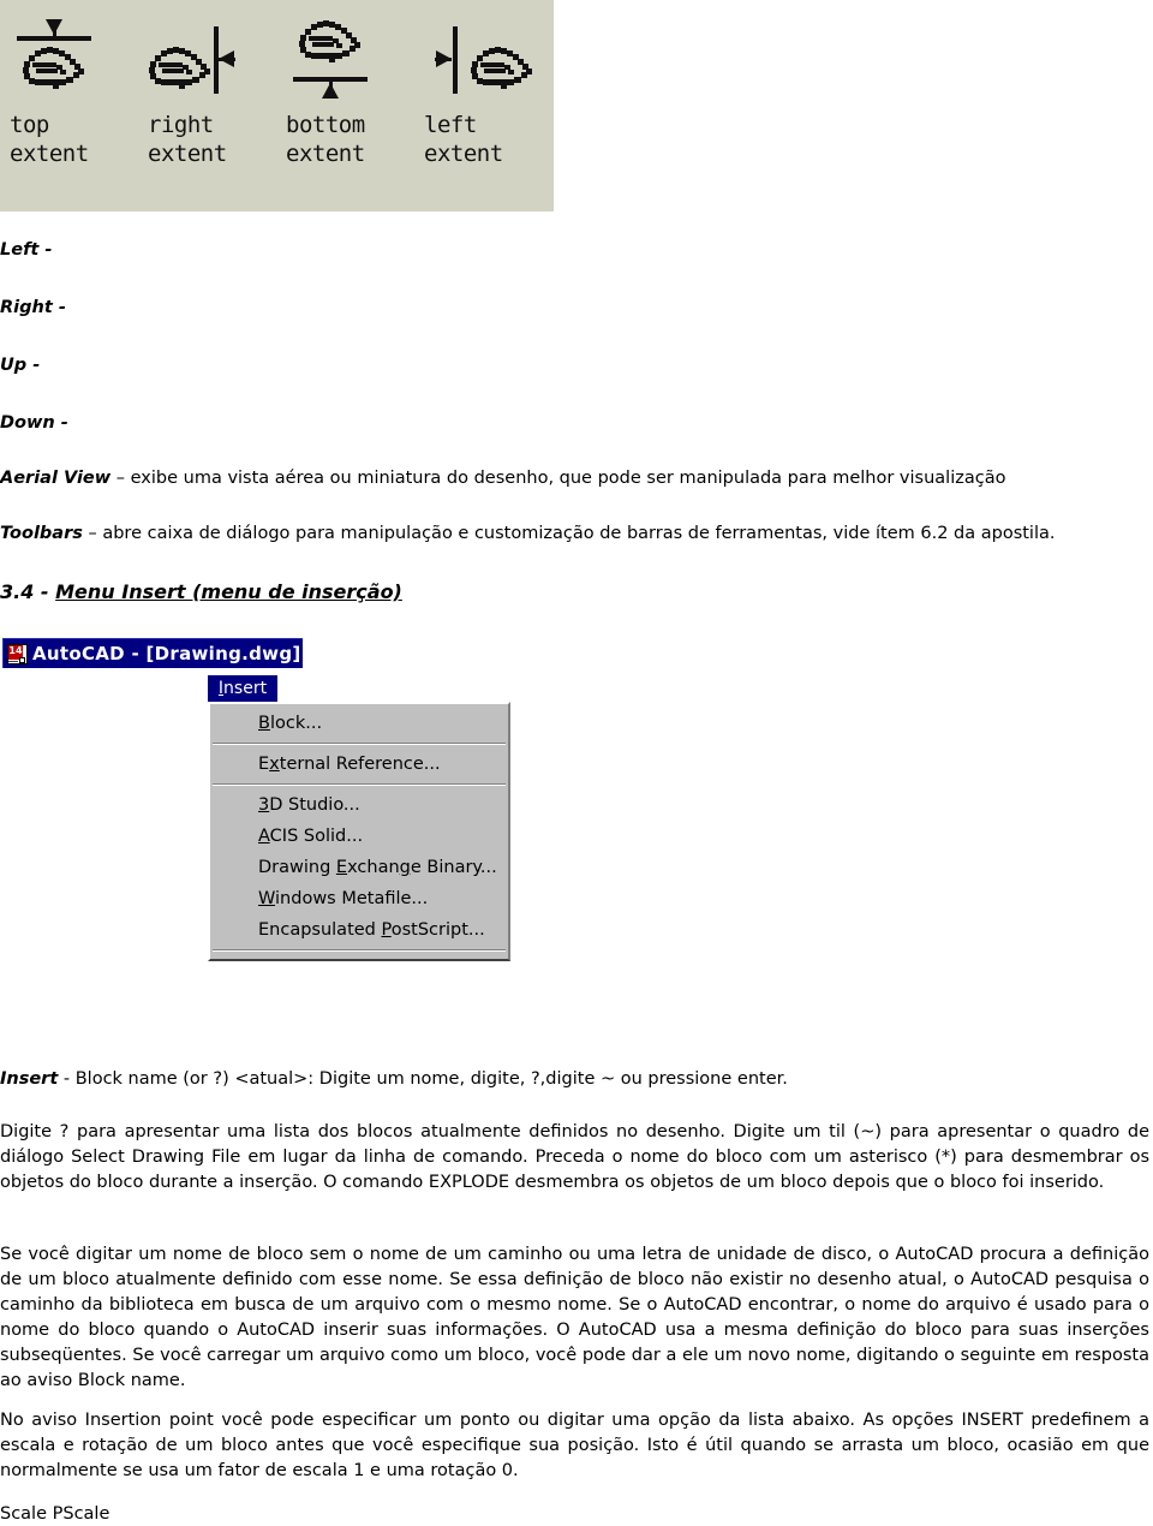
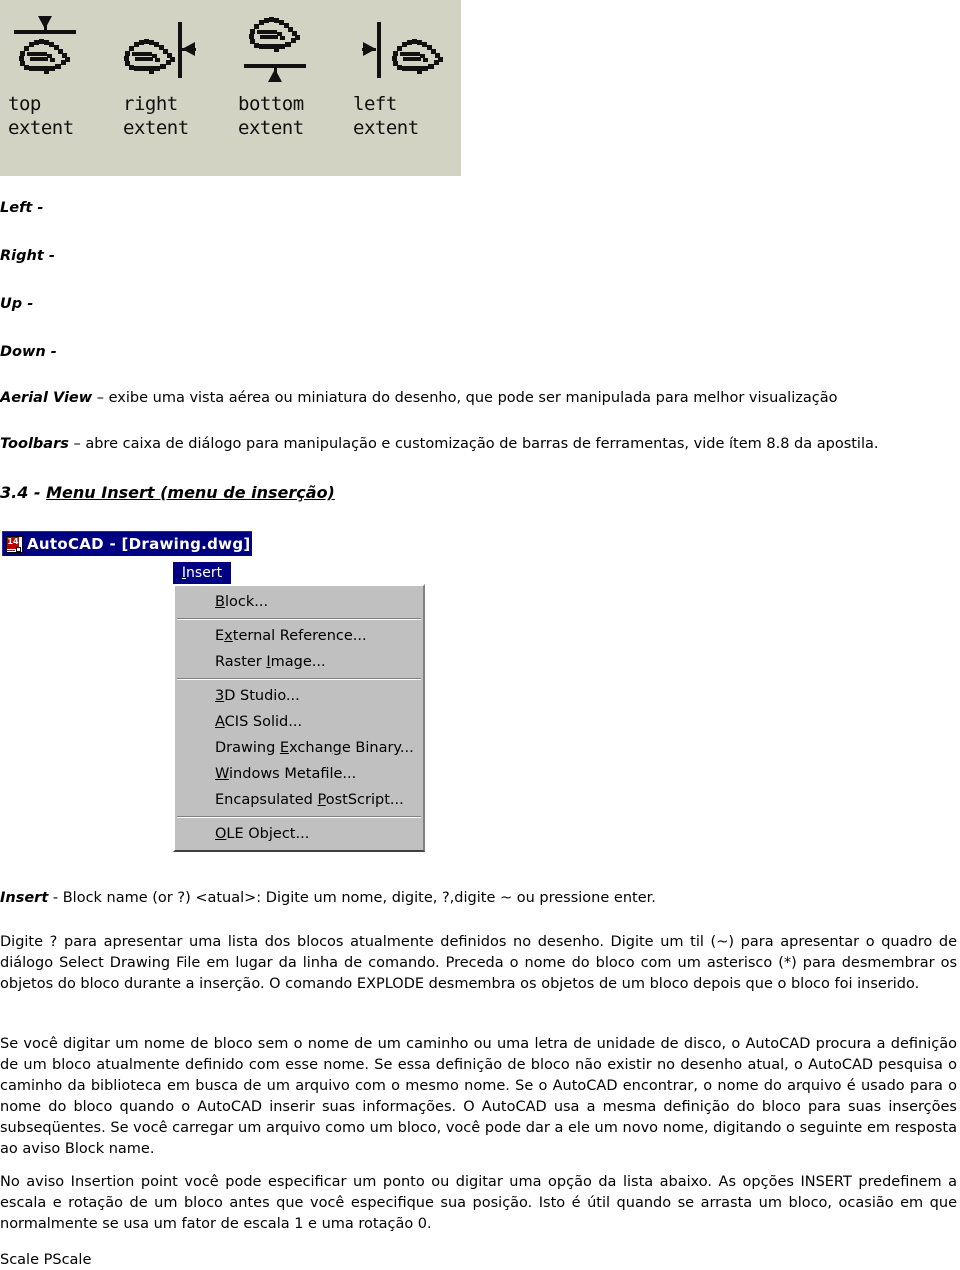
  top
  extent
  right
  extent
  bottom
  extent
  left
  extent
  Left -
  Right -
  Up -
  Down -
  Aerial View – exibe uma vista aérea ou miniatura do desenho, que pode ser manipulada para melhor visualização
- Toolbars – abre caixa de diálogo para manipulação e customização de barras de ferramentas, vide ítem 6.2 da apostila.
+ Toolbars – abre caixa de diálogo para manipulação e customização de barras de ferramentas, vide ítem 8.8 da apostila.
  3.4 - Menu Insert (menu de inserção)
  14
  AutoCAD - [Drawing.dwg]
  Insert
  Block...
  External Reference...
+ Raster Image...
  3D Studio...
  ACIS Solid...
  Drawing Exchange Binary...
  Windows Metafile...
  Encapsulated PostScript...
+ OLE Object...
  Insert - Block name (or ?) <atual>: Digite um nome, digite, ?,digite ~ ou pressione enter.
  Digite ? para apresentar uma lista dos blocos atualmente definidos no desenho. Digite um til (~) para apresentar o quadro de diálogo Select Drawing File em lugar da linha de comando. Preceda o nome do bloco com um asterisco (*) para desmembrar os objetos do bloco durante a inserção. O comando EXPLODE desmembra os objetos de um bloco depois que o bloco foi inserido.
  Se você digitar um nome de bloco sem o nome de um caminho ou uma letra de unidade de disco, o AutoCAD procura a definição de um bloco atualmente definido com esse nome. Se essa definição de bloco não existir no desenho atual, o AutoCAD pesquisa o caminho da biblioteca em busca de um arquivo com o mesmo nome. Se o AutoCAD encontrar, o nome do arquivo é usado para o nome do bloco quando o AutoCAD inserir suas informações. O AutoCAD usa a mesma definição do bloco para suas inserções subseqüentes. Se você carregar um arquivo como um bloco, você pode dar a ele um novo nome, digitando o seguinte em resposta ao aviso Block name.
  No aviso Insertion point você pode especificar um ponto ou digitar uma opção da lista abaixo. As opções INSERT predefinem a escala e rotação de um bloco antes que você especifique sua posição. Isto é útil quando se arrasta um bloco, ocasião em que normalmente se usa um fator de escala 1 e uma rotação 0.
  Scale PScale
